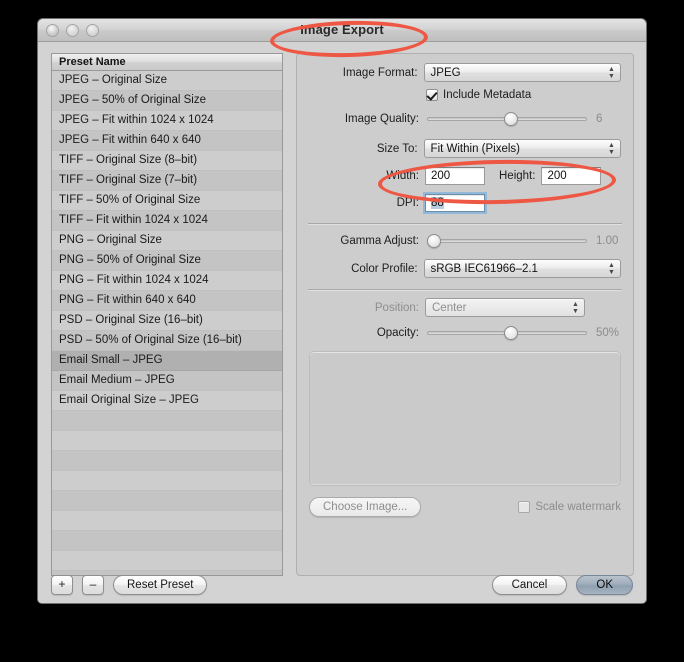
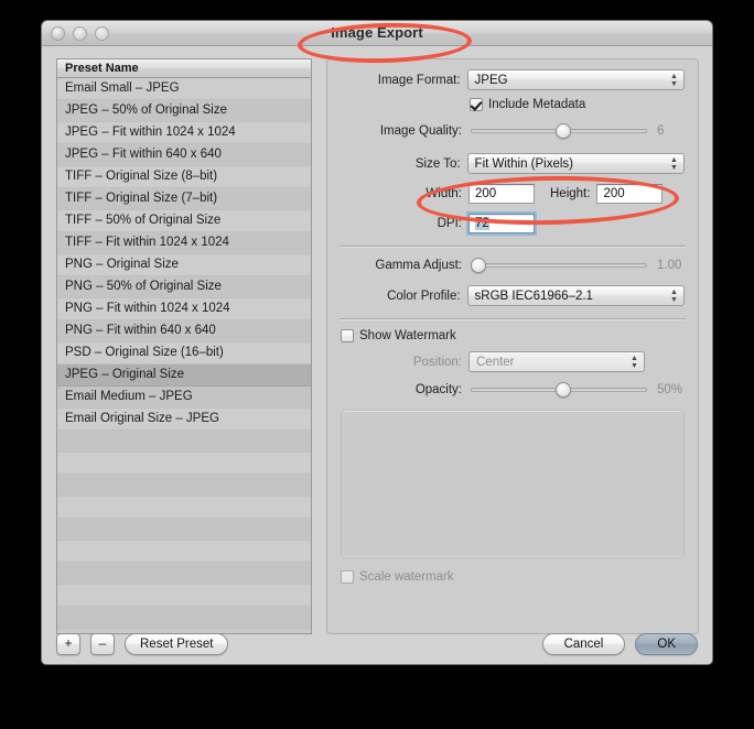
  Image Export
  Preset Name
- JPEG – Original Size
+ Email Small – JPEG
  JPEG – 50% of Original Size
  JPEG – Fit within 1024 x 1024
  JPEG – Fit within 640 x 640
  TIFF – Original Size (8–bit)
  TIFF – Original Size (7–bit)
  TIFF – 50% of Original Size
  TIFF – Fit within 1024 x 1024
  PNG – Original Size
  PNG – 50% of Original Size
  PNG – Fit within 1024 x 1024
  PNG – Fit within 640 x 640
  PSD – Original Size (16–bit)
- PSD – 50% of Original Size (16–bit)
- Email Small – JPEG
+ JPEG – Original Size
  Email Medium – JPEG
  Email Original Size – JPEG
  Image Format:
  JPEG
  Include Metadata
  Image Quality:
  6
  Size To:
  Fit Within (Pixels)
  Width:
  200
  Height:
  200
  DPI:
- 88
+ 72
  Gamma Adjust:
  1.00
  Color Profile:
  sRGB IEC61966–2.1
+ Show Watermark
  Position:
  Center
  Opacity:
  50%
- Choose Image...
  Scale watermark
  +
  –
  Reset Preset
  Cancel
  OK
